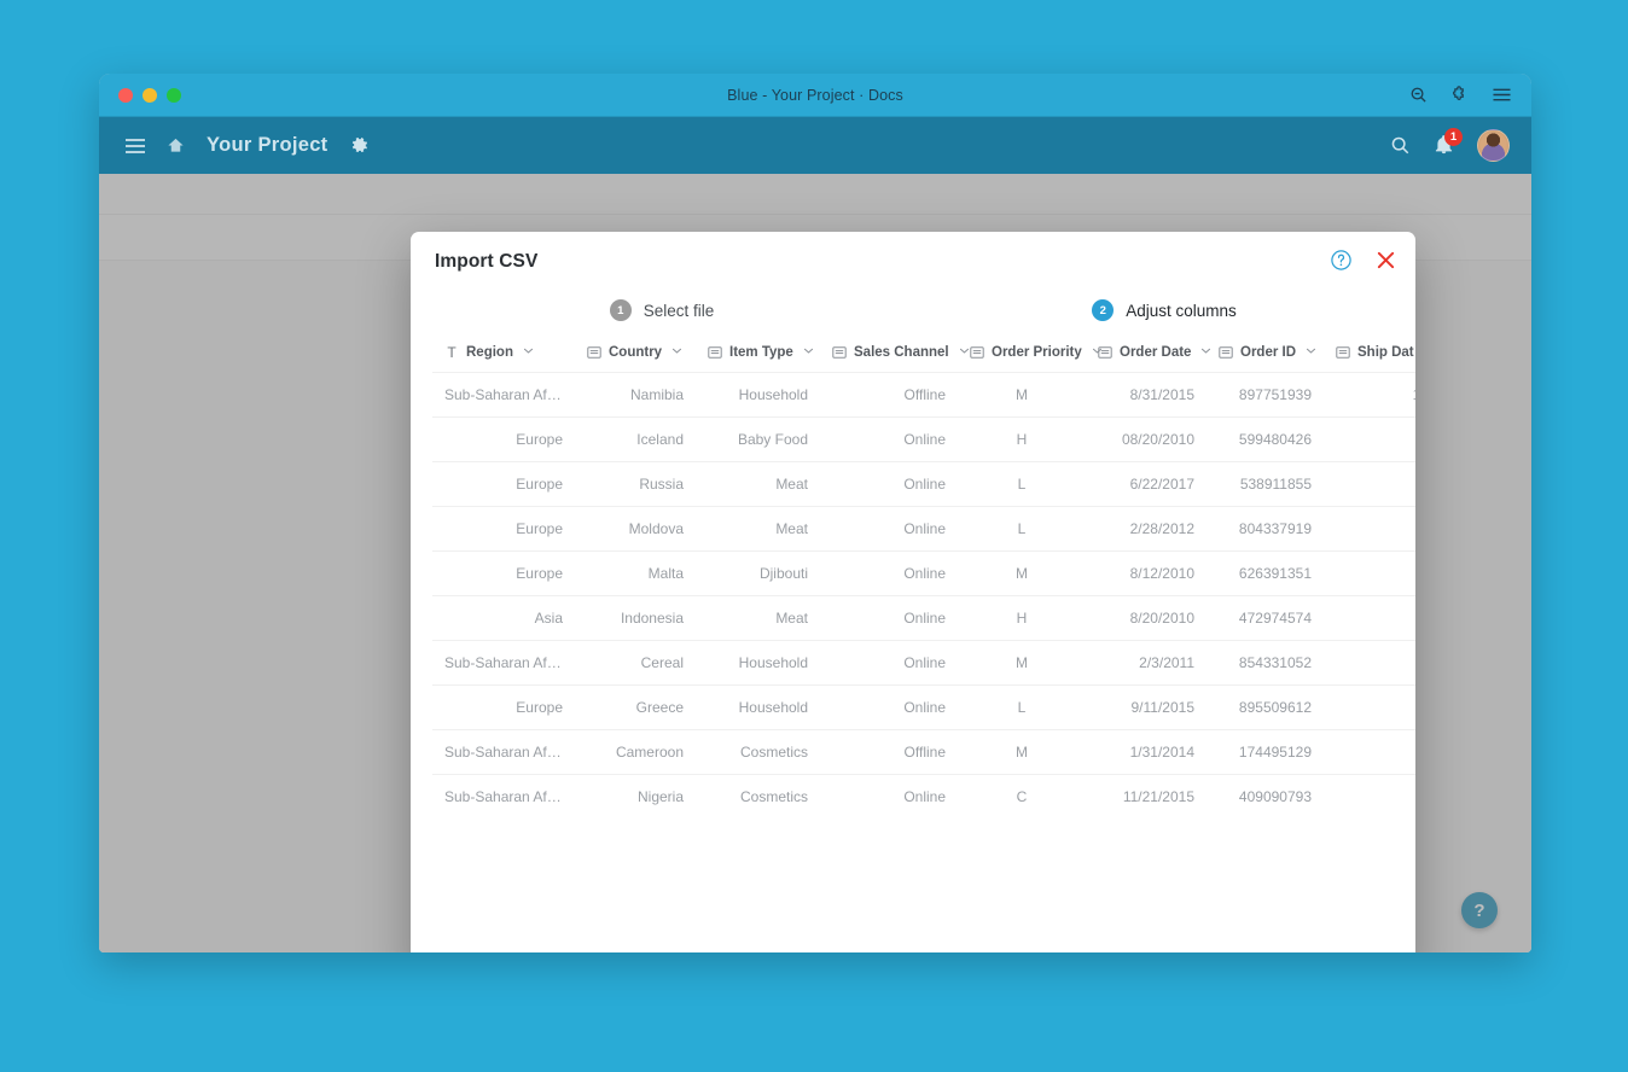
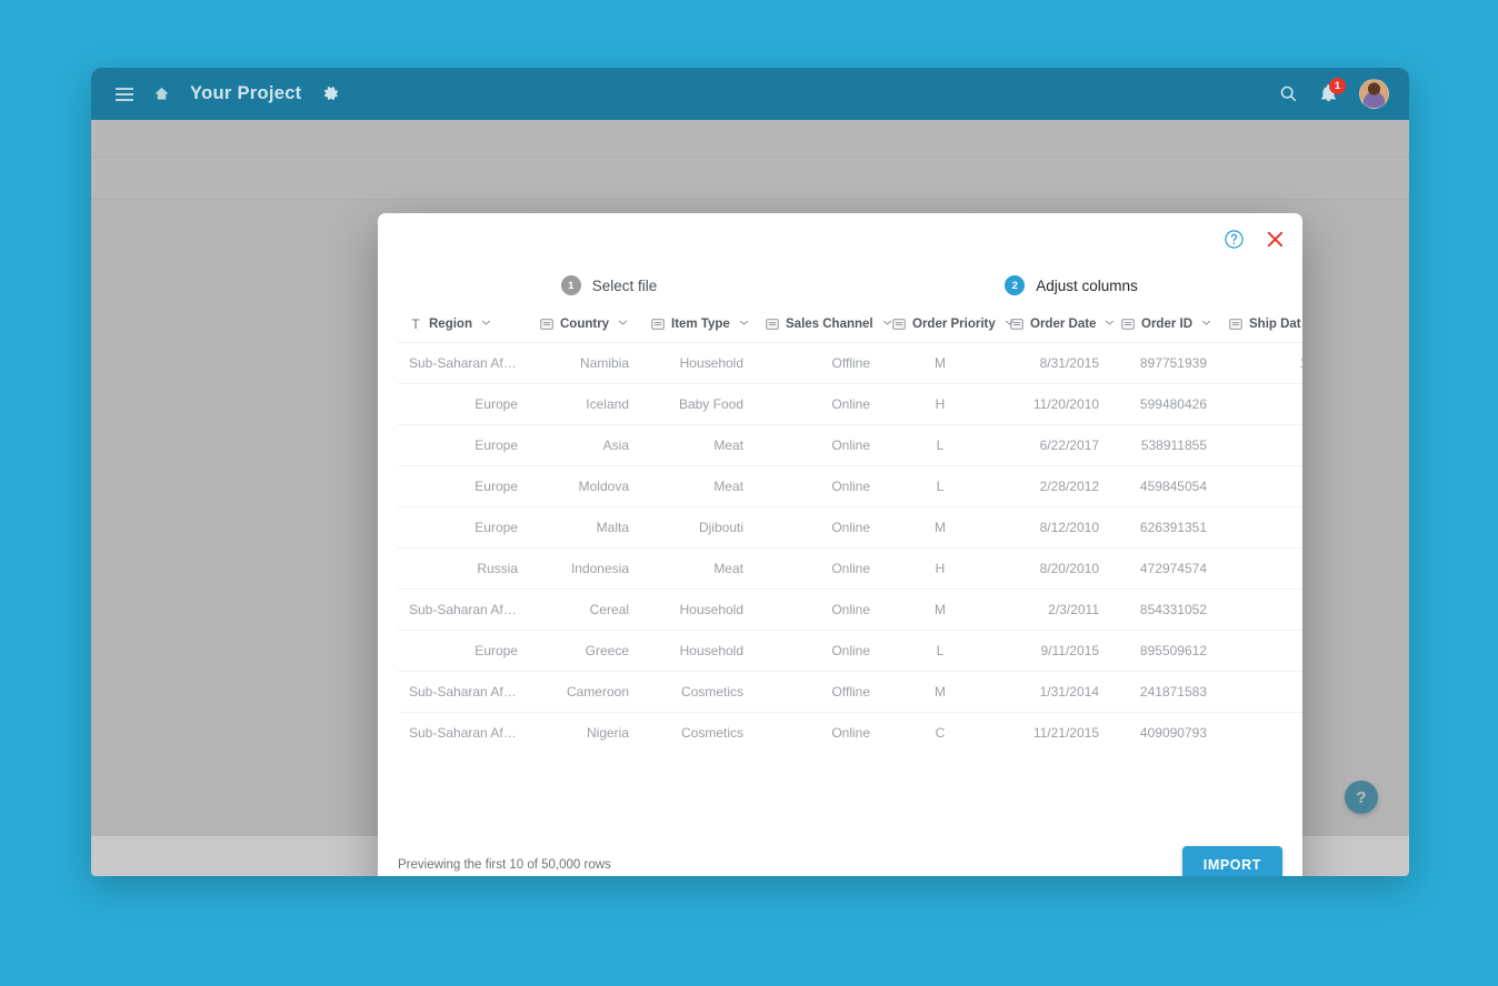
- Blue - Your Project · Docs
  Your Project
  1
  ?
- Import CSV
  1
  Select file
  2
  Adjust columns
  T Region	Country	Item Type	Sales Channel	Order Priority	Order Date	Order ID	Ship Dat
  Sub-Saharan Afr…	Namibia	Household	Offline	M	8/31/2015	897751939
- Europe	Iceland	Baby Food	Online	H	08/20/2010	599480426
+ Europe	Iceland	Baby Food	Online	H	11/20/2010	599480426
- Europe	Russia	Meat	Online	L	6/22/2017	538911855
+ Europe	Asia	Meat	Online	L	6/22/2017	538911855
- Europe	Moldova	Meat	Online	L	2/28/2012	804337919
+ Europe	Moldova	Meat	Online	L	2/28/2012	459845054
  Europe	Malta	Djibouti	Online	M	8/12/2010	626391351
- Asia	Indonesia	Meat	Online	H	8/20/2010	472974574
+ Russia	Indonesia	Meat	Online	H	8/20/2010	472974574
  Sub-Saharan Afr…	Cereal	Household	Online	M	2/3/2011	854331052
  Europe	Greece	Household	Online	L	9/11/2015	895509612
- Sub-Saharan Afr…	Cameroon	Cosmetics	Offline	M	1/31/2014	174495129
+ Sub-Saharan Afr…	Cameroon	Cosmetics	Offline	M	1/31/2014	241871583
  Sub-Saharan Afr…	Nigeria	Cosmetics	Online	C	11/21/2015	409090793
+ Previewing the first 10 of 50,000 rows
+ IMPORT
